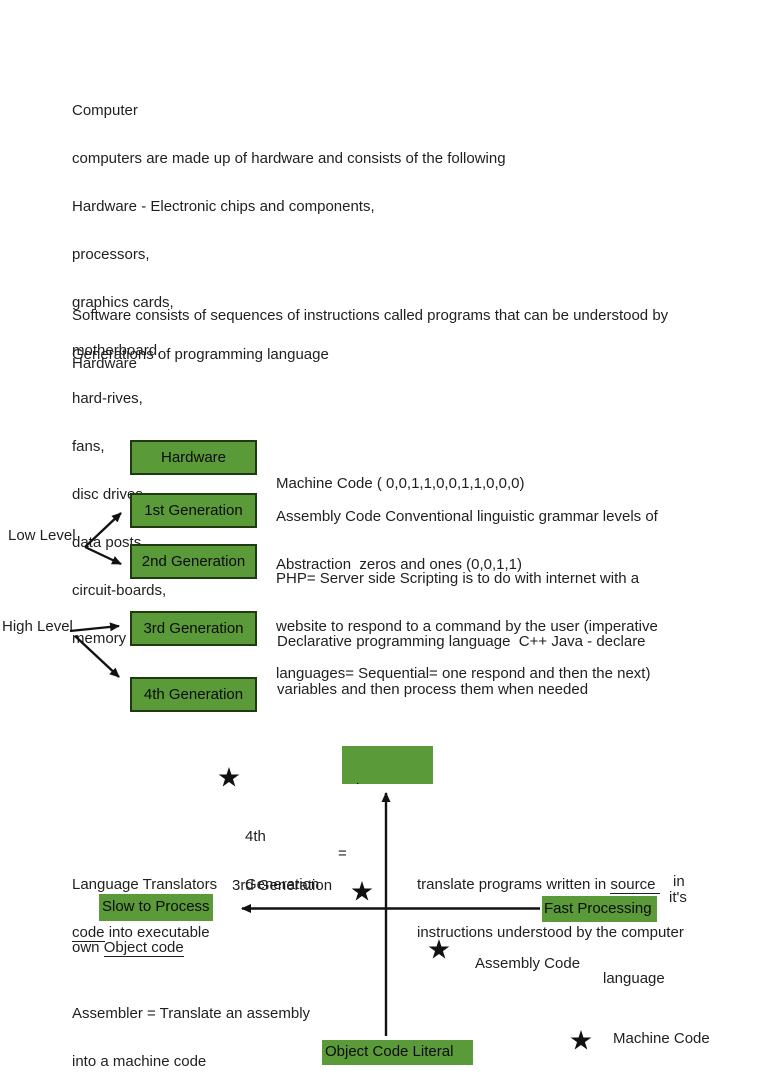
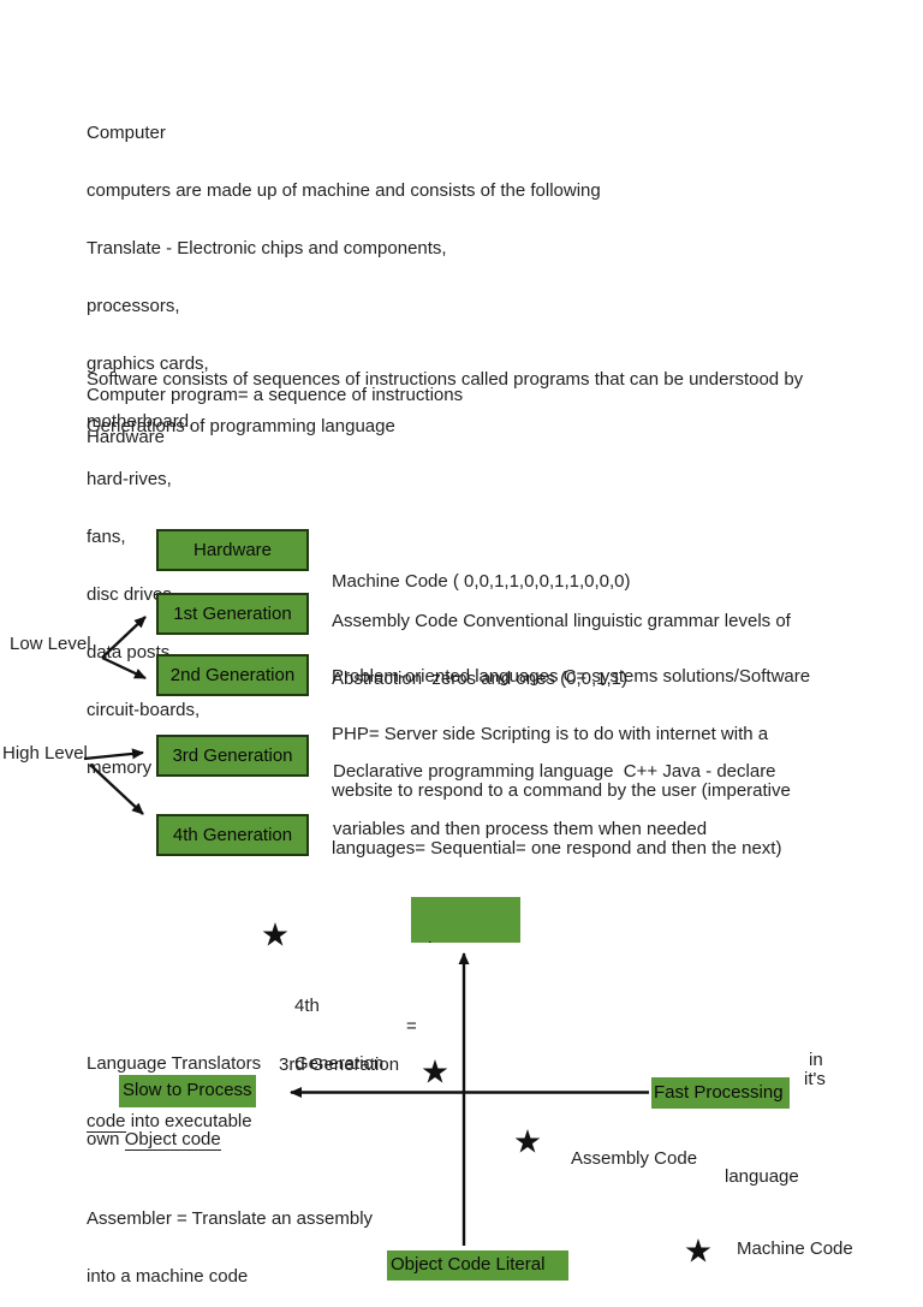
  Computer
- computers are made up of hardware and consists of the following
+ computers are made up of machine and consists of the following
- Hardware - Electronic chips and components,
+ Translate - Electronic chips and components,
  processors,
  graphics cards,
  motherboard,
  hard-rives,
  fans,
  disc driv
  daa posts,
  circuit-boards,
  emory
  Software consists of sequences of instructions called programs that can be understood by
  Hardware
+ Computer program= a sequence of instructions
  Generations of programming language
  Hardware
  1st Generation
  2nd Generation
  3rd Generation
  4th Generation
  Low Level
  High Level
  Machine Code ( 0,0,1,1,0,0,1,1,0,0,0)
  Assembly Code Conventional linguistic grammar levels of
  Abstraction zeros and ones (0,0,1,1)
+ Problem-oriented languages C= systems solutions/Software
  PHP= Server side Scripting is to do with internet with a
  website to respond to a command by the user (imperative
  languages= Sequential= one respond and then the next)
  Declarative programming language C++ Java - declare
  variables and then process them when needed
  Slow to Process
  Fast Processing
  Object Code Literal
  ★
  ★
  ★
  ★
  4th
  Generation
  Language Translators
  code into executable
  =
  3rd Generation
- translate programs written in source
- instructions understood by the computer
  in
  it's
  own Object code
  Assembler = Translate an assembly
  into a machine code
  Assembly Code
  language
  Machine Code
